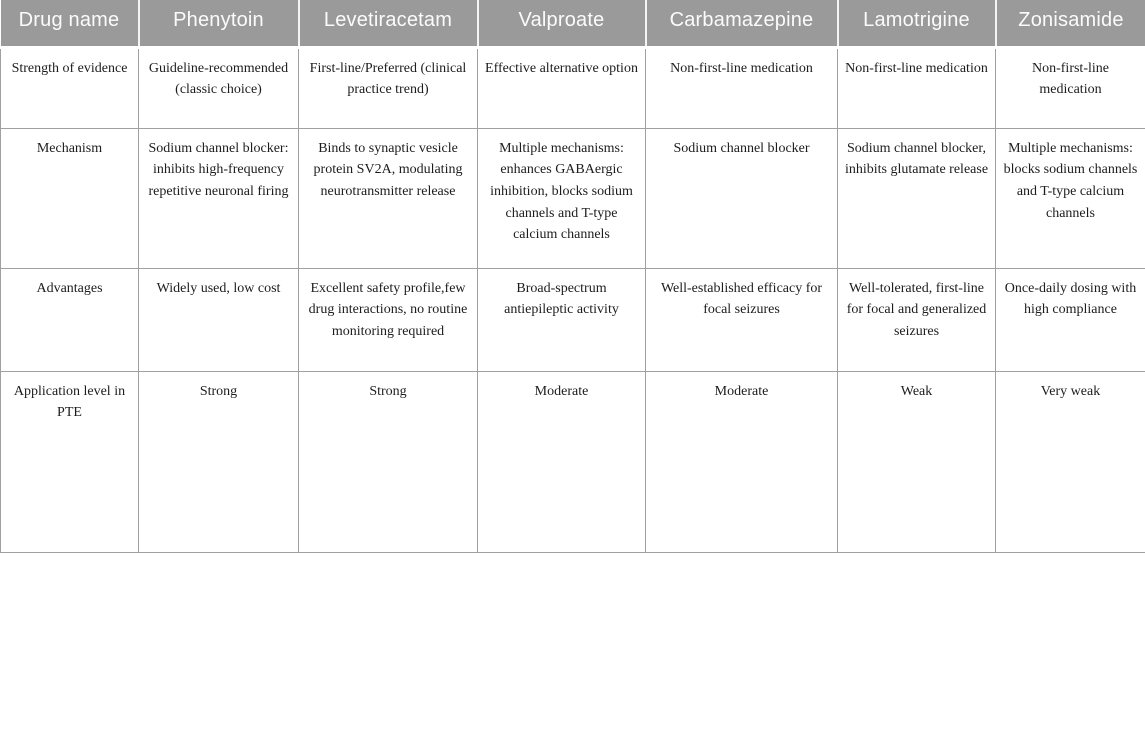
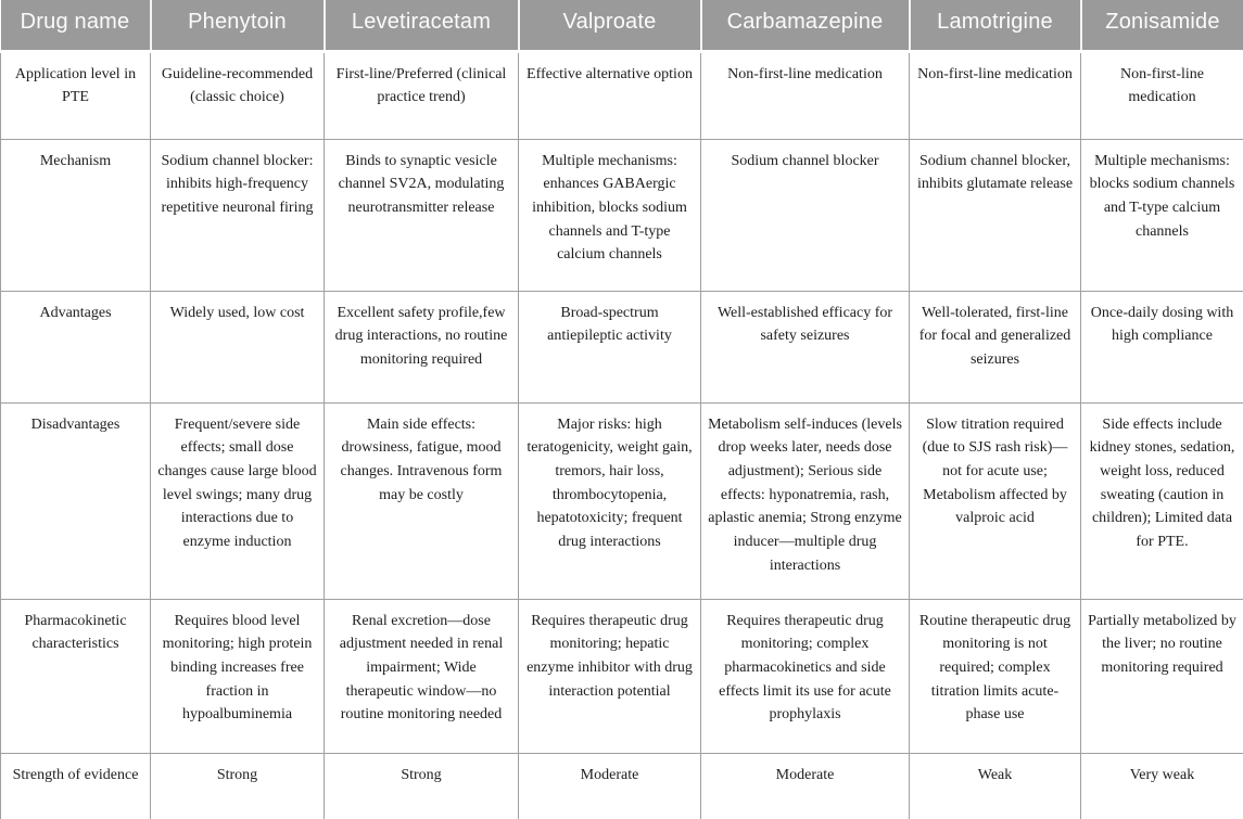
  Drug name	Phenytoin	Levetiracetam	Valproate	Carbamazepine	Lamotrigine	Zonisamide
- Strength of evidence	Guideline-recommended (classic choice)	First-line/Preferred (clinical practice trend)	Effective alternative option	Non-first-line medication	Non-first-line medication	Non-first-line medication
+ Application level in PTE	Guideline-recommended (classic choice)	First-line/Preferred (clinical practice trend)	Effective alternative option	Non-first-line medication	Non-first-line medication	Non-first-line medication
- Mechanism	Sodium channel blocker: inhibits high-frequency repetitive neuronal firing	Binds to synaptic vesicle protein SV2A, modulating neurotransmitter release	Multiple mechanisms: enhances GABAergic inhibition, blocks sodium channels and T-type calcium channels	Sodium channel blocker	Sodium channel blocker, inhibits glutamate release	Multiple mechanisms: blocks sodium channels and T-type calcium channels
+ Mechanism	Sodium channel blocker: inhibits high-frequency repetitive neuronal firing	Binds to synaptic vesicle channel SV2A, modulating neurotransmitter release	Multiple mechanisms: enhances GABAergic inhibition, blocks sodium channels and T-type calcium channels	Sodium channel blocker	Sodium channel blocker, inhibits glutamate release	Multiple mechanisms: blocks sodium channels and T-type calcium channels
- Advantages	Widely used, low cost	Excellent safety profile,few drug interactions, no routine monitoring required	Broad-spectrum antiepileptic activity	Well-established efficacy for focal seizures	Well-tolerated, first-line for focal and generalized seizures	Once-daily dosing with high compliance
+ Advantages	Widely used, low cost	Excellent safety profile,few drug interactions, no routine monitoring required	Broad-spectrum antiepileptic activity	Well-established efficacy for safety seizures	Well-tolerated, first-line for focal and generalized seizures	Once-daily dosing with high compliance
+ Disadvantages	Frequent/severe side effects; small dose changes cause large blood level swings; many drug interactions due to enzyme induction	Main side effects: drowsiness, fatigue, mood changes. Intravenous form may be costly	Major risks: high teratogenicity, weight gain, tremors, hair loss, thrombocytopenia, hepatotoxicity; frequent drug interactions	Metabolism self-induces (levels drop weeks later, needs dose adjustment); Serious side effects: hyponatremia, rash, aplastic anemia; Strong enzyme inducer—multiple drug interactions	Slow titration required (due to SJS rash risk)—not for acute use; Metabolism affected by valproic acid	Side effects include kidney stones, sedation, weight loss, reduced sweating (caution in children); Limited data for PTE.
+ Pharmacokinetic characteristics	Requires blood level monitoring; high protein binding increases free fraction in hypoalbuminemia	Renal excretion—dose adjustment needed in renal impairment; Wide therapeutic window—no routine monitoring needed	Requires therapeutic drug monitoring; hepatic enzyme inhibitor with drug interaction potential	Requires therapeutic drug monitoring; complex pharmacokinetics and side effects limit its use for acute prophylaxis	Routine therapeutic drug monitoring is not required; complex titration limits acute-phase use	Partially metabolized by the liver; no routine monitoring required
- Application level in PTE	Strong	Strong	Moderate	Moderate	Weak	Very weak
+ Strength of evidence	Strong	Strong	Moderate	Moderate	Weak	Very weak
